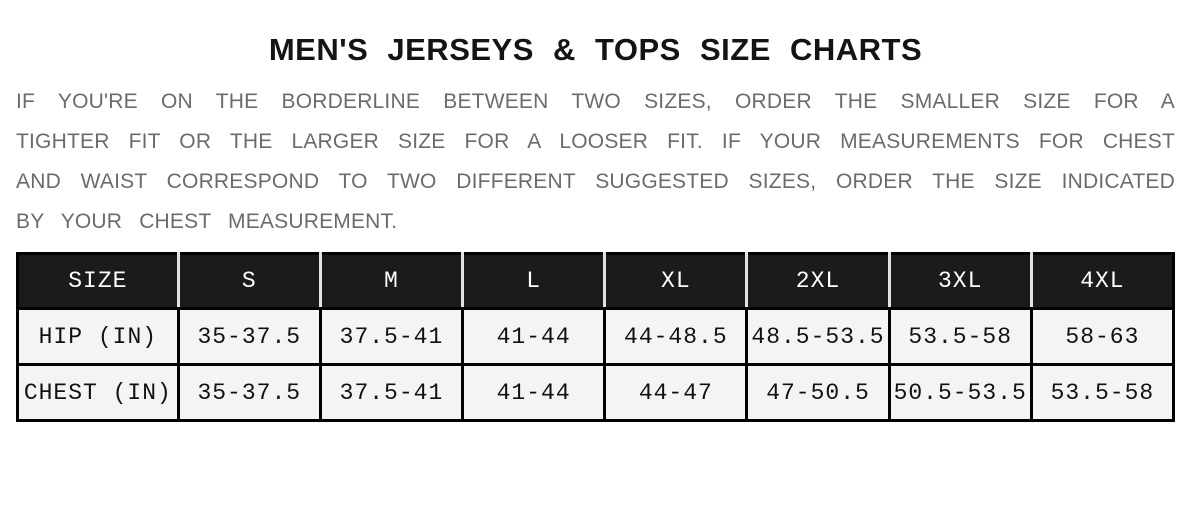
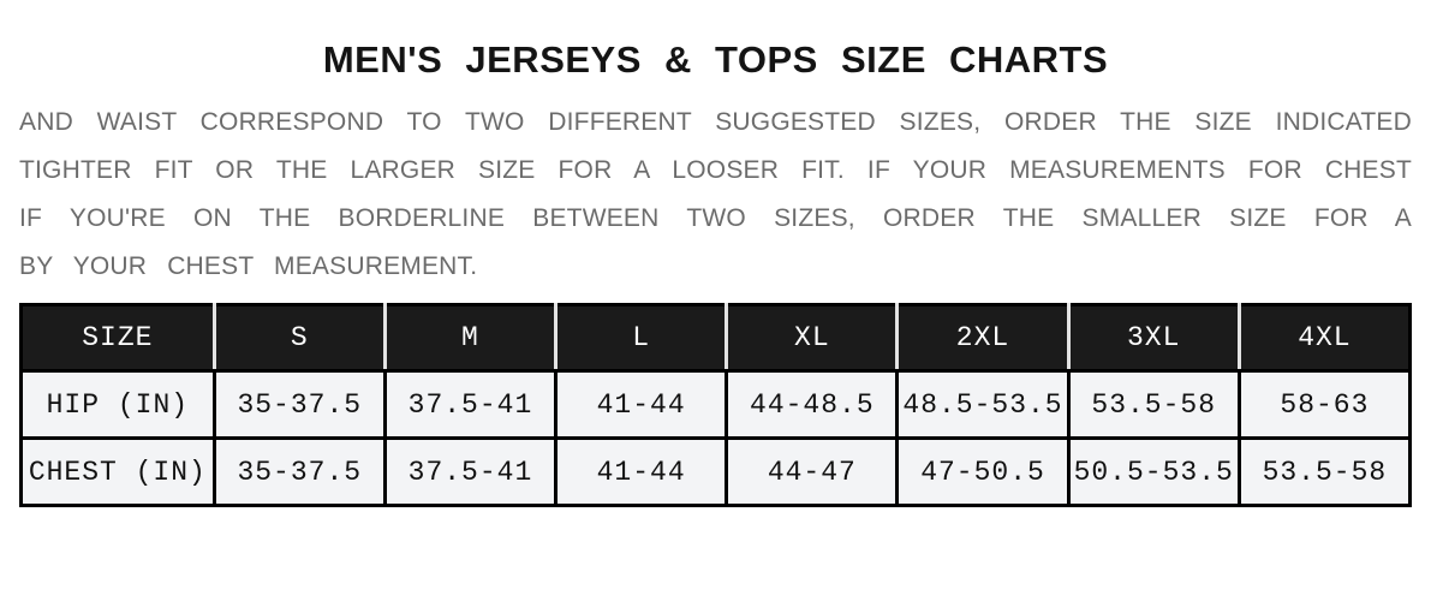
  MEN'S JERSEYS & TOPS SIZE CHARTS
- IF YOU'RE ON THE BORDERLINE BETWEEN TWO SIZES, ORDER THE SMALLER SIZE FOR A
+ AND WAIST CORRESPOND TO TWO DIFFERENT SUGGESTED SIZES, ORDER THE SIZE INDICATED
  TIGHTER FIT OR THE LARGER SIZE FOR A LOOSER FIT. IF YOUR MEASUREMENTS FOR CHEST
- AND WAIST CORRESPOND TO TWO DIFFERENT SUGGESTED SIZES, ORDER THE SIZE INDICATED
+ IF YOU'RE ON THE BORDERLINE BETWEEN TWO SIZES, ORDER THE SMALLER SIZE FOR A
  BY YOUR CHEST MEASUREMENT.
  SIZE	S	M	L	XL	2XL	3XL	4XL
  HIP (IN)	35-37.5	37.5-41	41-44	44-48.5	48.5-53.5	53.5-58	58-63
  CHEST (IN)	35-37.5	37.5-41	41-44	44-47	47-50.5	50.5-53.5	53.5-58
